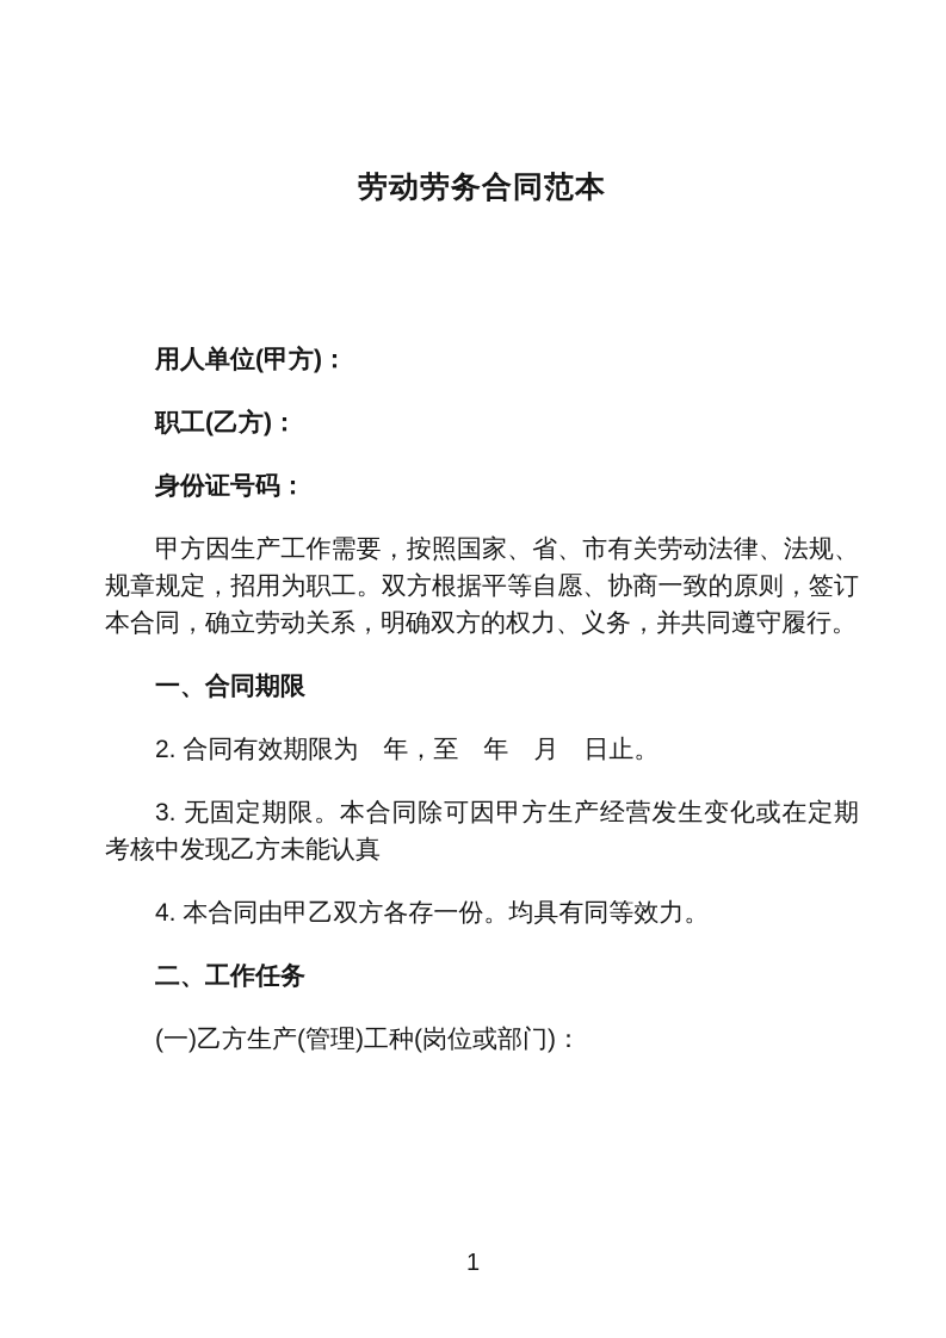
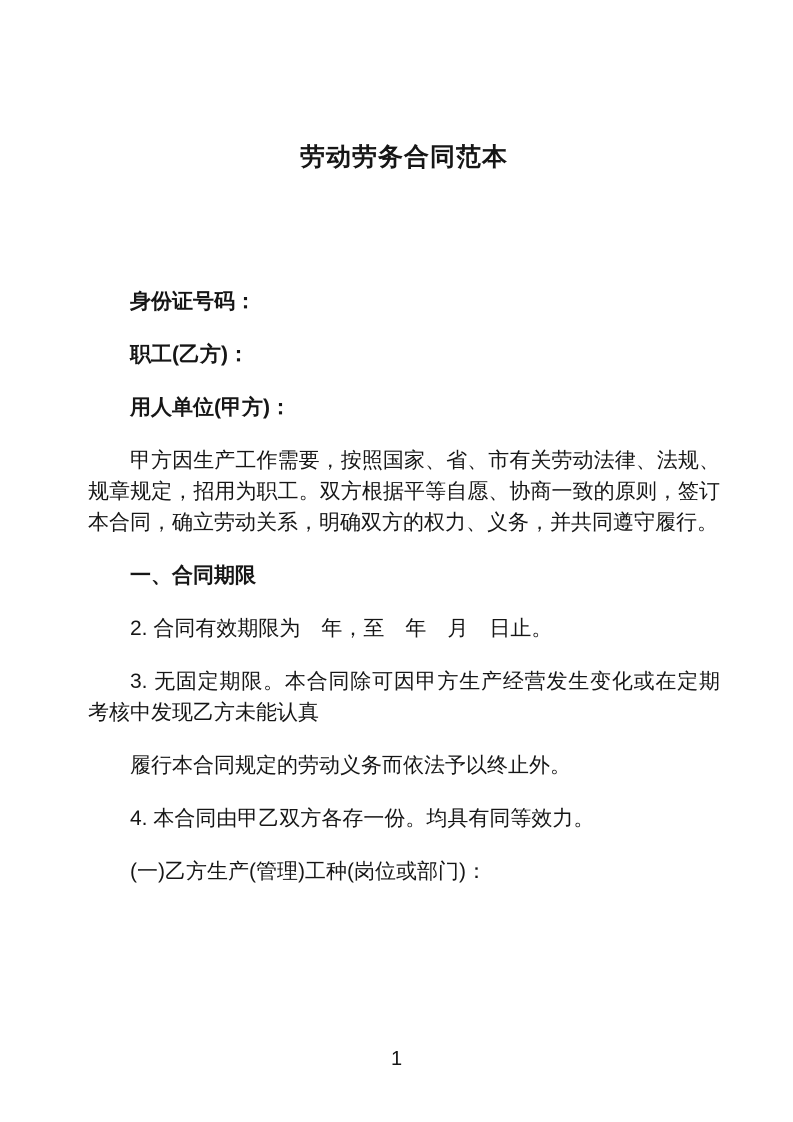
  劳动劳务合同范本
- 用人单位(甲方)：
+ 身份证号码：
  职工(乙方)：
- 身份证号码：
+ 用人单位(甲方)：
  甲方因生产工作需要，按照国家、省、市有关劳动法律、法规、规章规定，招用为职工。双方根据平等自愿、协商一致的原则，签订本合同，确立劳动关系，明确双方的权力、义务，并共同遵守履行。
  一、合同期限
  2. 合同有效期限为 年，至 年 月 日止。
  3. 无固定期限。本合同除可因甲方生产经营发生变化或在定期考核中发现乙方未能认真
+ 履行本合同规定的劳动义务而依法予以终止外。
  4. 本合同由甲乙双方各存一份。均具有同等效力。
- 二、工作任务
  (一)乙方生产(管理)工种(岗位或部门)：
  1
